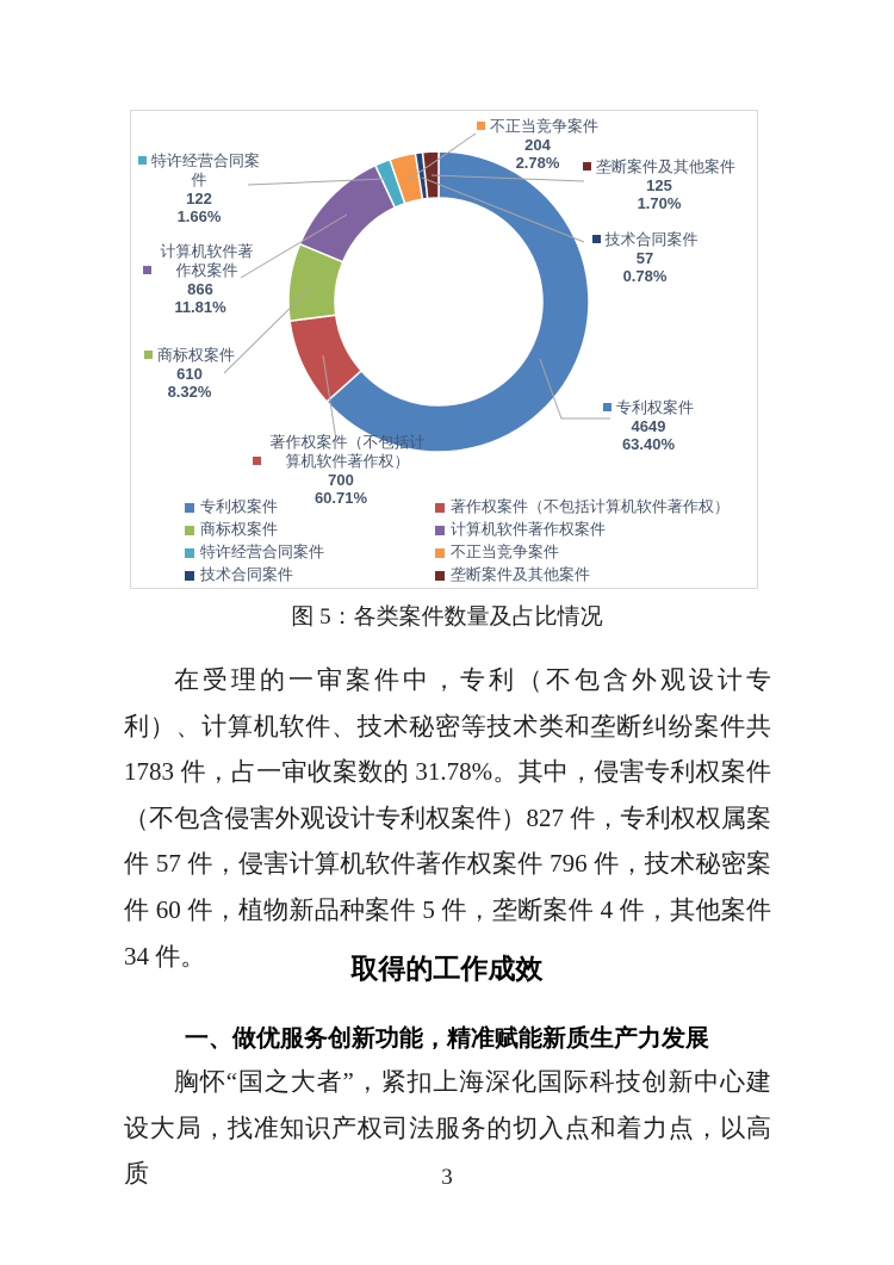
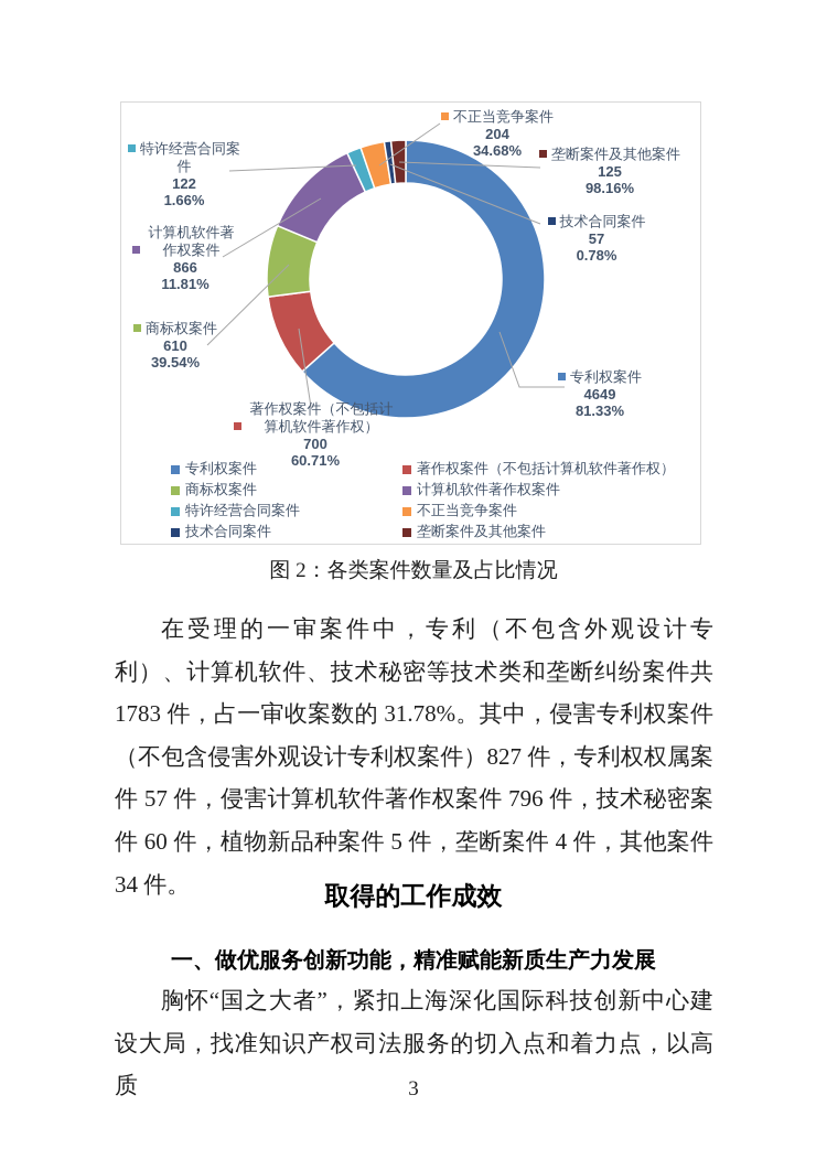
  不正当竞争案件
  204
- 2.78%
+ 34.68%
  垄断案件及其他案件
  125
- 1.70%
+ 98.16%
  技术合同案件
  57
  0.78%
  专利权案件
  4649
- 63.40%
+ 81.33%
  著作权案件（不包括计算机软件著作权）
  700
  60.71%
  商标权案件
  610
- 8.32%
+ 39.54%
  计算机软件著作权案件
  866
  11.81%
  特许经营合同案件
  122
  1.66%
  专利权案件
  商标权案件
  特许经营合同案件
  技术合同案件
  著作权案件（不包括计算机软件著作权）
  计算机软件著作权案件
  不正当竞争案件
  垄断案件及其他案件
- 图 5：各类案件数量及占比情况
+ 图 2：各类案件数量及占比情况
  在受理的一审案件中，专利（不包含外观设计专利）、计算机软件、技术秘密等技术类和垄断纠纷案件共 1783 件，占一审收案数的 31.78%。其中，侵害专利权案件（不包含侵害外观设计专利权案件）827 件，专利权权属案件 57 件，侵害计算机软件著作权案件 796 件，技术秘密案件 60 件，植物新品种案件 5 件，垄断案件 4 件，其他案件 34 件。
  取得的工作成效
  一、做优服务创新功能，精准赋能新质生产力发展
  胸怀“国之大者”，紧扣上海深化国际科技创新中心建设大局，找准知识产权司法服务的切入点和着力点，以高质
  3
